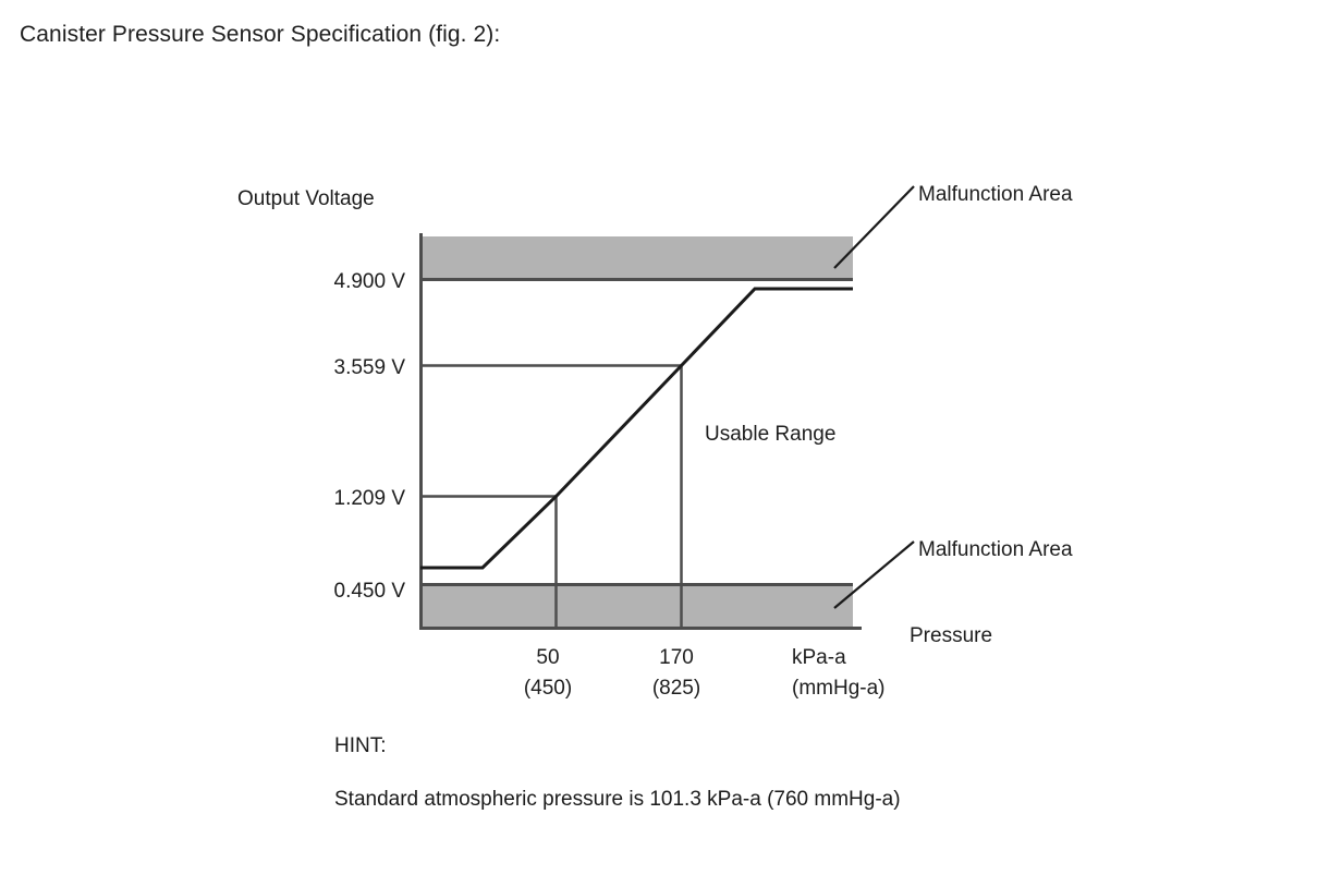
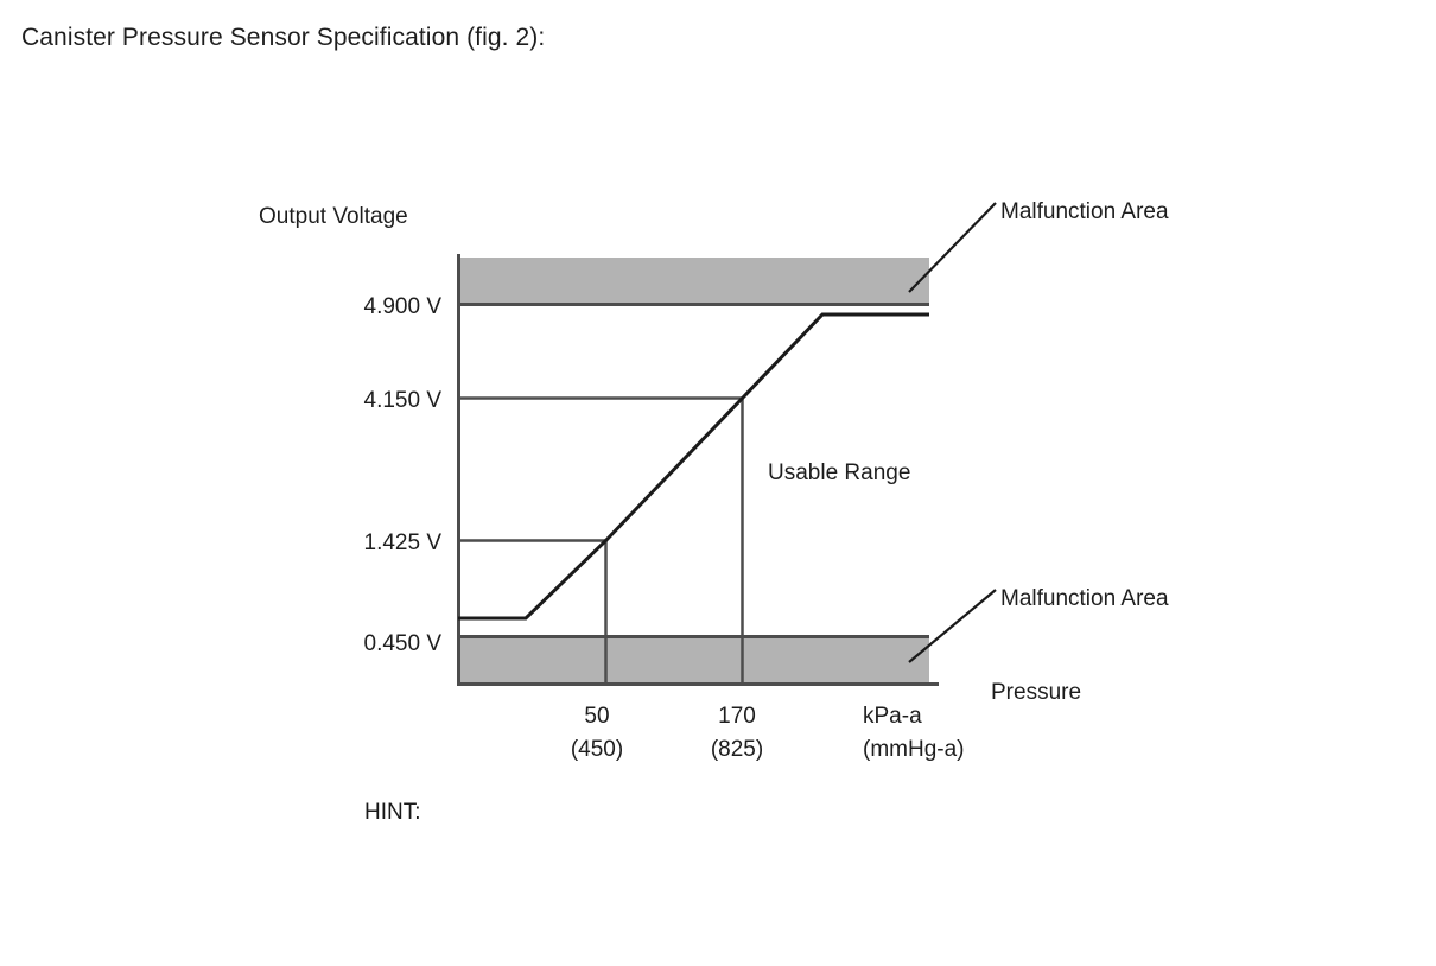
  Canister Pressure Sensor Specification (fig. 2):
  Output Voltage
  4.900 V
- 3.559 V
+ 4.150 V
- 1.209 V
+ 1.425 V
  0.450 V
  50
  (450)
  170
  (825)
  kPa-a
  (mmHg-a)
  Pressure
  Usable Range
  Malfunction Area
  Malfunction Area
  HINT:
- Standard atmospheric pressure is 101.3 kPa-a (760 mmHg-a)
